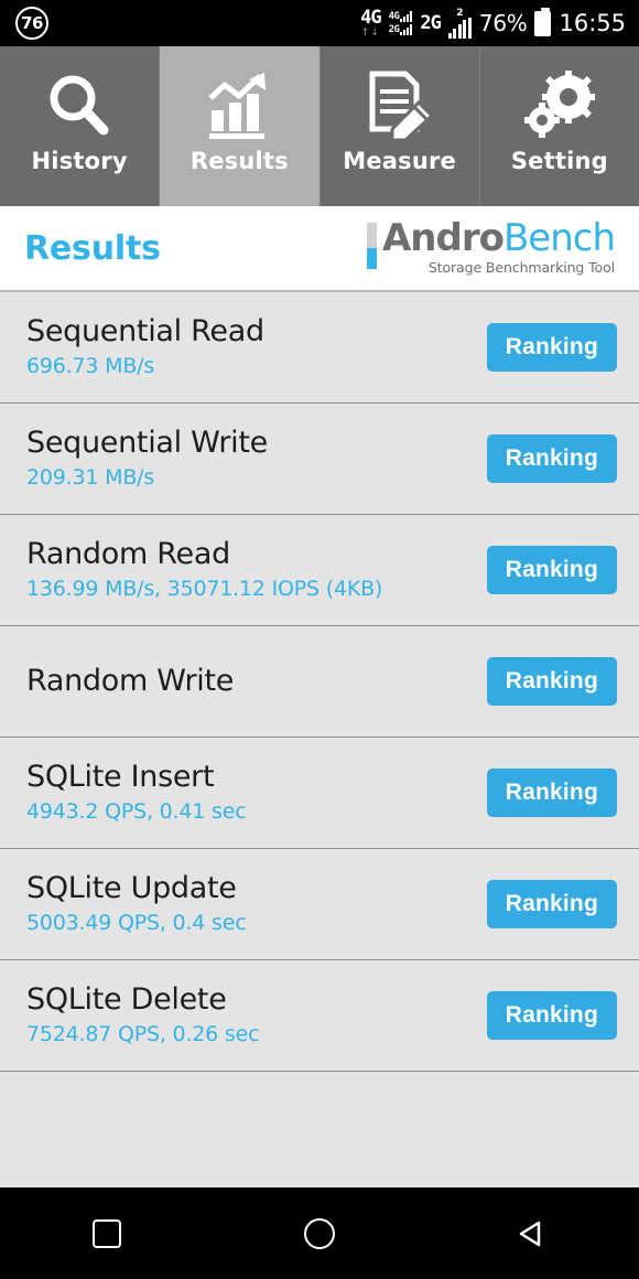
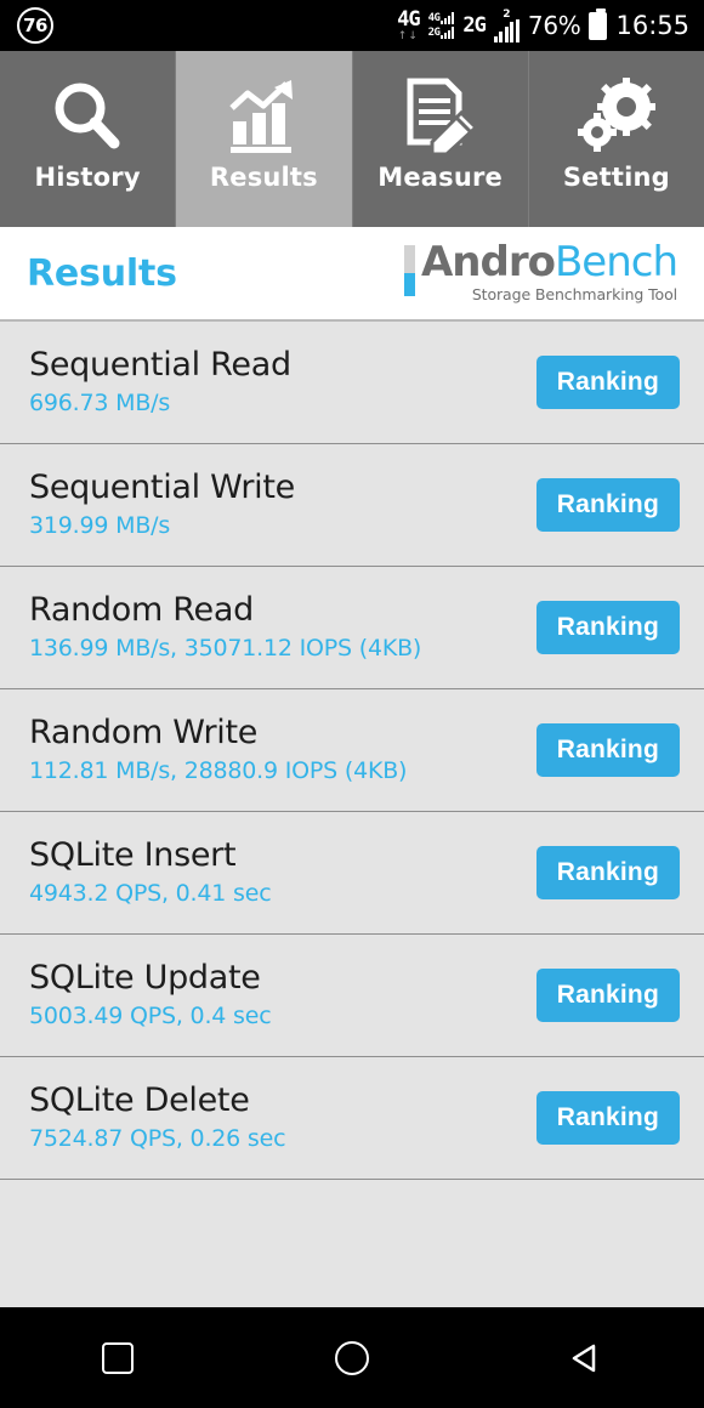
  76
  4G
  ↑↓
  4G
  2G
  2G
  2
  76%
  16:55
  History
  Results
  Measure
  Setting
  Results
  AndroBench
  Storage Benchmarking Tool
  Sequential Read
  696.73 MB/s
  Ranking
  Sequential Write
- 209.31 MB/s
+ 319.99 MB/s
  Ranking
  Random Read
  136.99 MB/s, 35071.12 IOPS (4KB)
  Ranking
  Random Write
+ 112.81 MB/s, 28880.9 IOPS (4KB)
  Ranking
  SQLite Insert
  4943.2 QPS, 0.41 sec
  Ranking
  SQLite Update
  5003.49 QPS, 0.4 sec
  Ranking
  SQLite Delete
  7524.87 QPS, 0.26 sec
  Ranking
